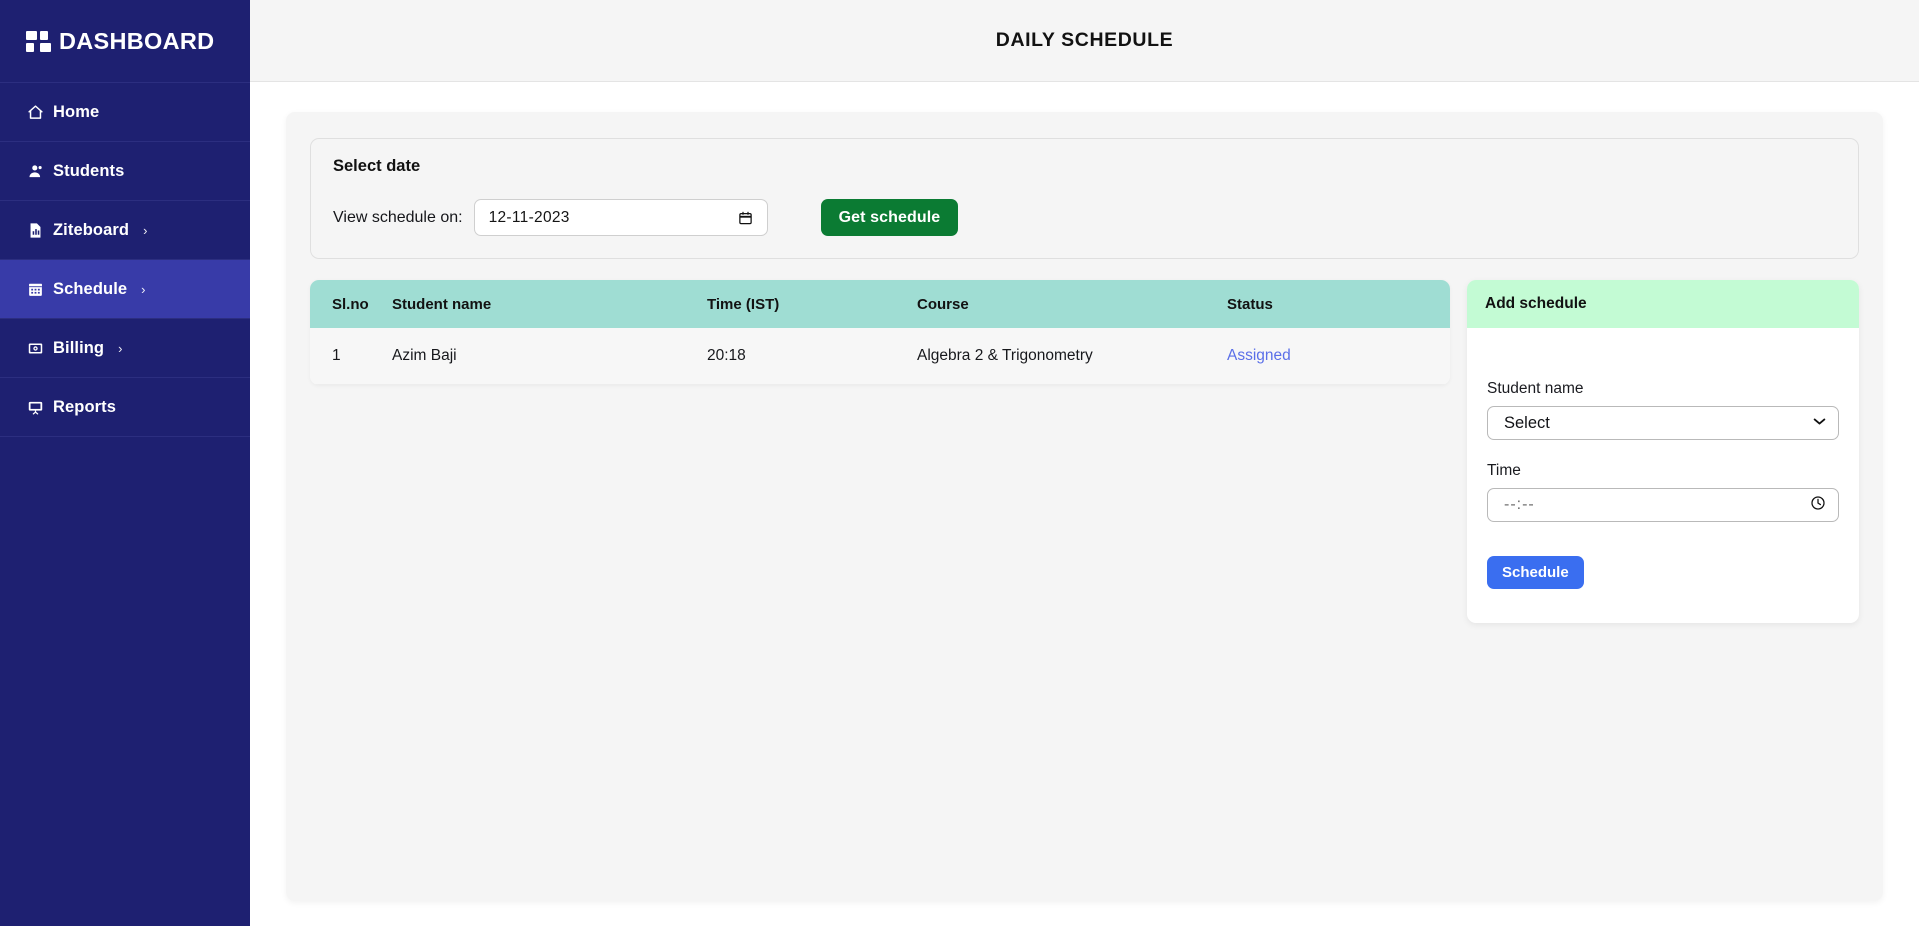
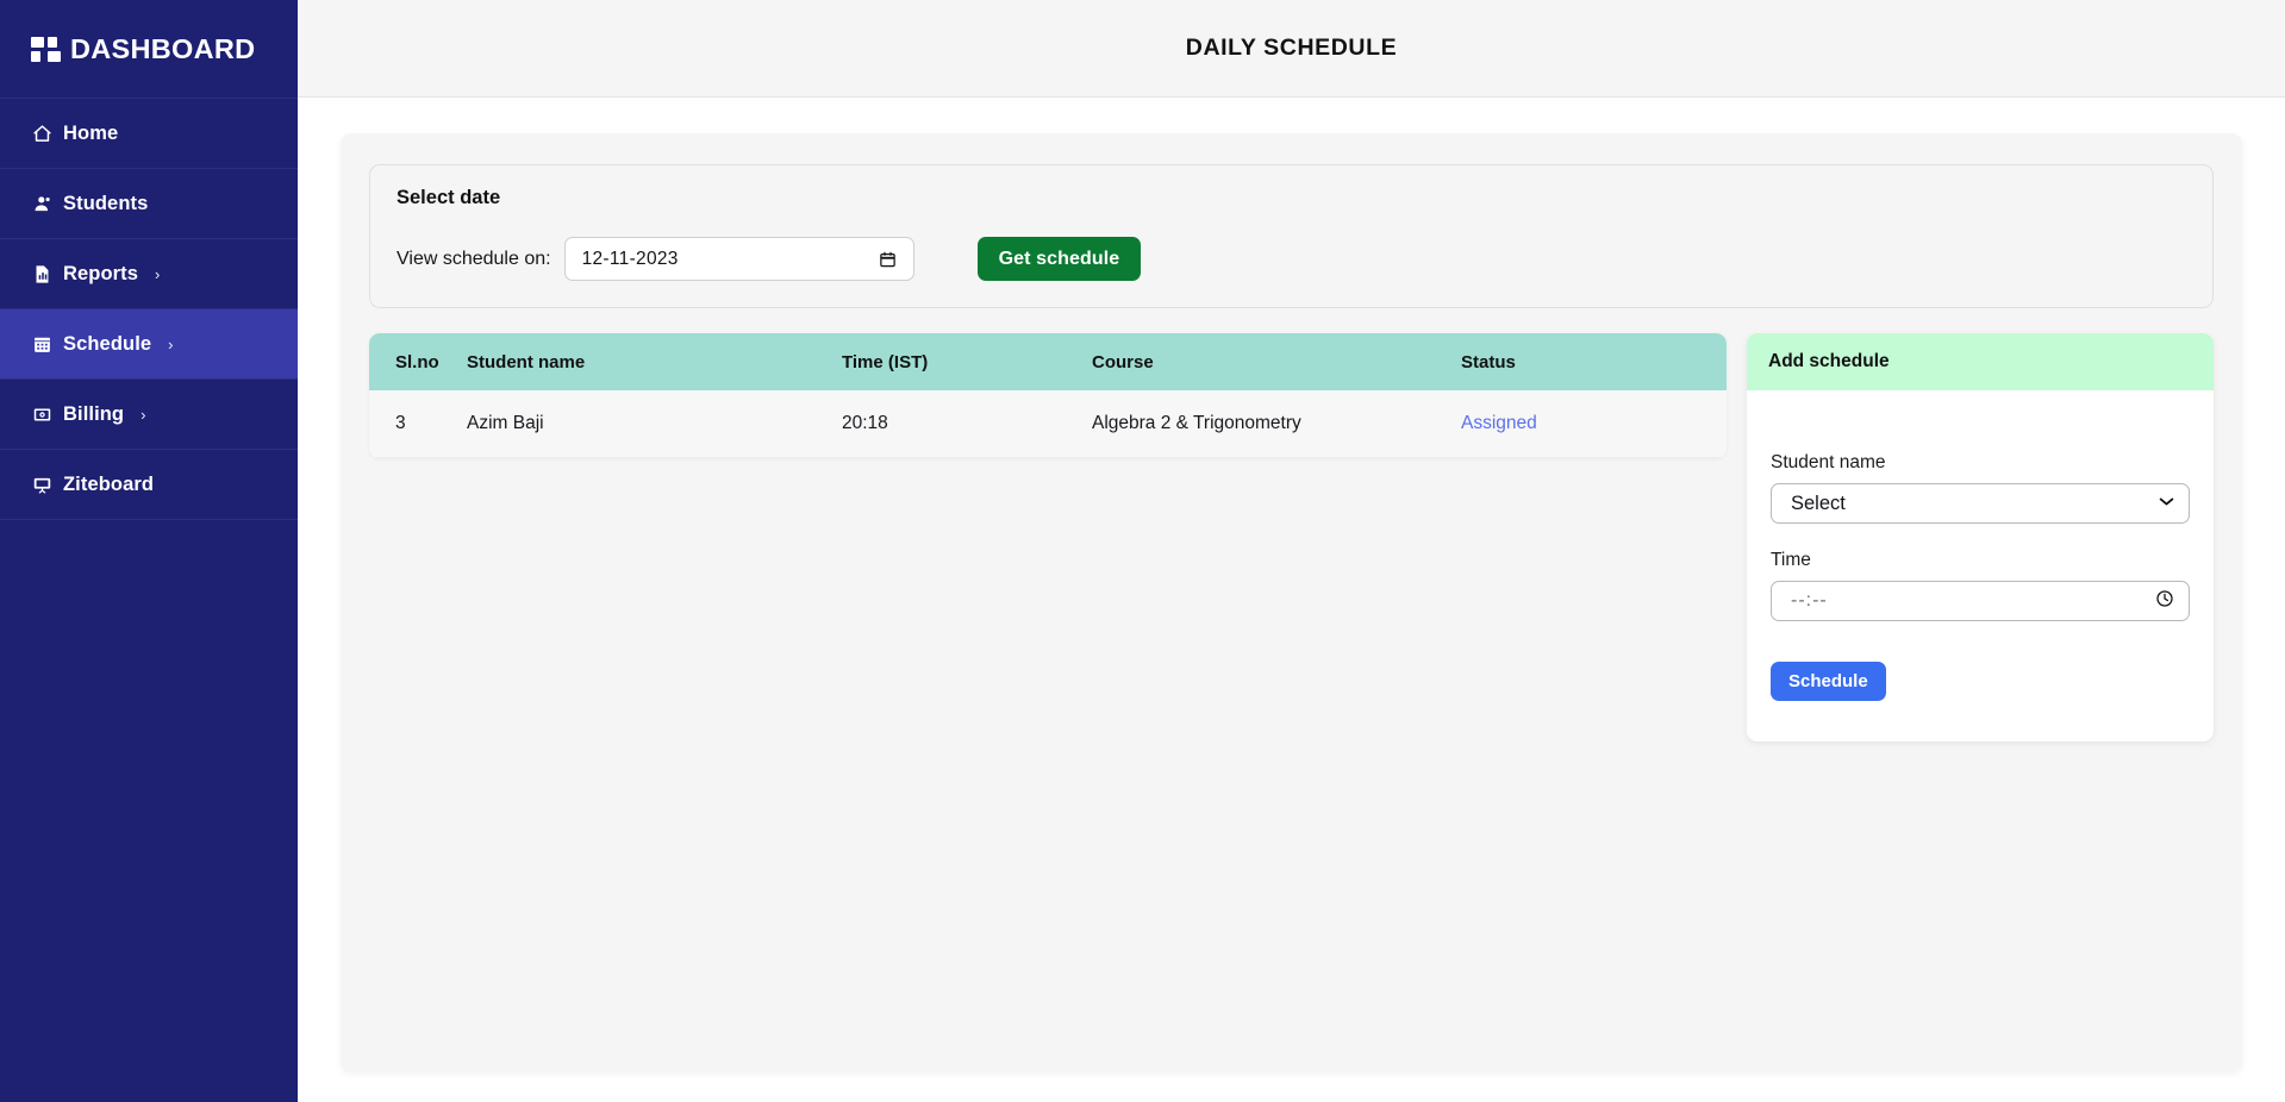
  DASHBOARD
  Home
  Students
- Ziteboard
+ Reports
  ›
  Schedule
  ›
  Billing
  ›
- Reports
+ Ziteboard
  DAILY SCHEDULE
  Select date
  View schedule on:
  12-11-2023
  Get schedule
  Sl.no	Student name	Time (IST)	Course	Status
- 1	Azim Baji	20:18	Algebra 2 & Trigonometry	Assigned
+ 3	Azim Baji	20:18	Algebra 2 & Trigonometry	Assigned
  Add schedule
  Student name
  Select
  Time
  --:--
  Schedule
